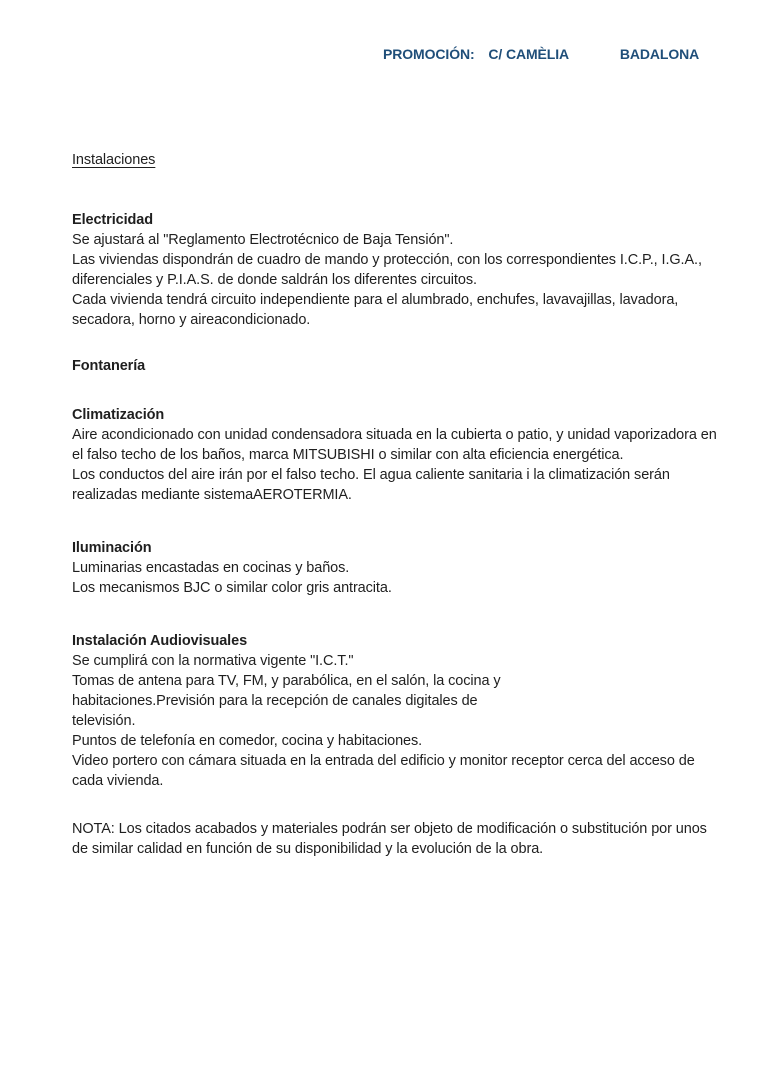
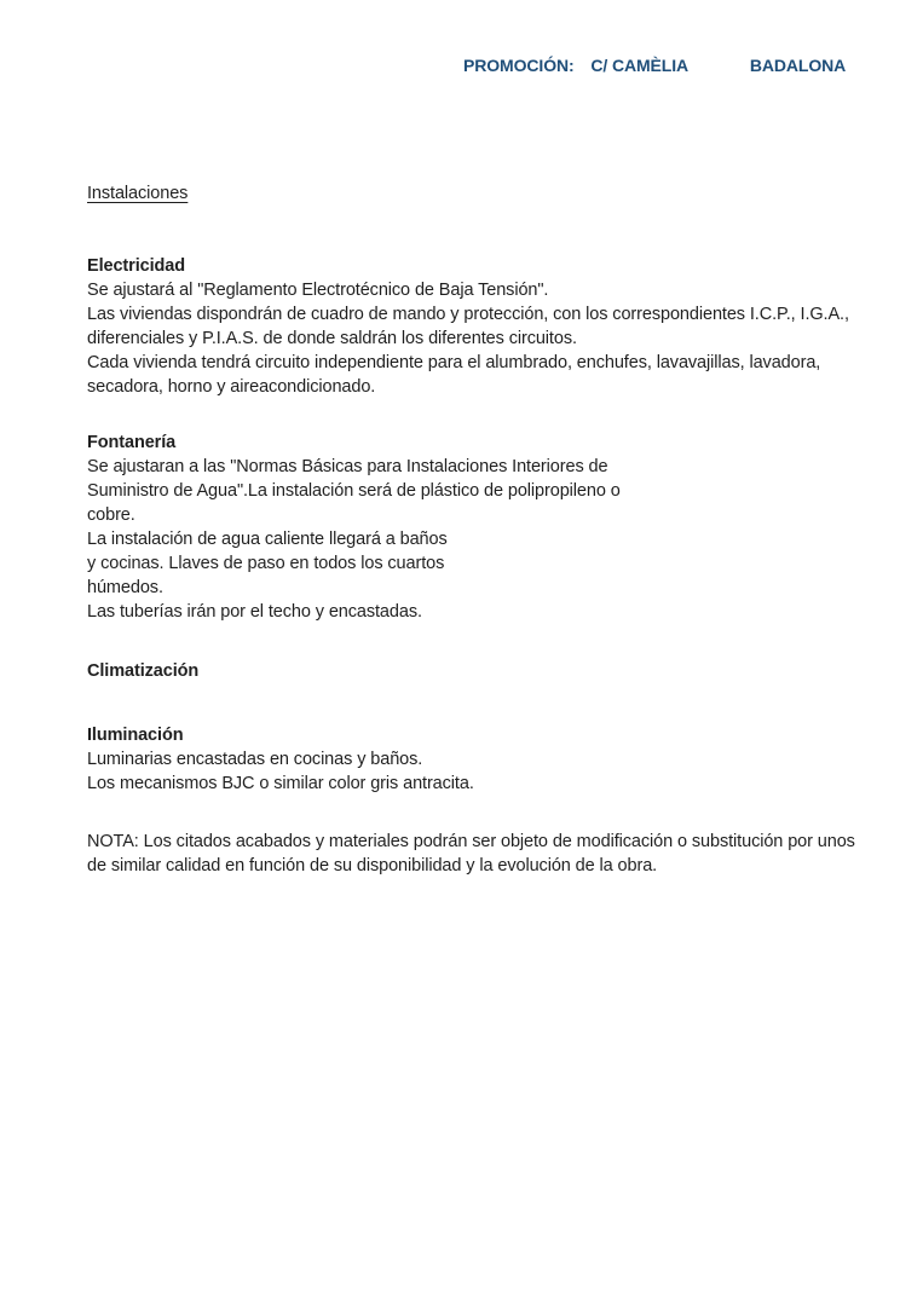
  PROMOCIÓN: C/ CAMÈLIA BADALONA
  Instalaciones
  Electricidad
  Se ajustará al "Reglamento Electrotécnico de Baja Tensión".
  Las viviendas dispondrán de cuadro de mando y protección, con los correspondientes I.C.P., I.G.A.,
  diferenciales y P.I.A.S. de donde saldrán los diferentes circuitos.
  Cada vivienda tendrá circuito independiente para el alumbrado, enchufes, lavavajillas, lavadora,
  secadora, horno y aireacondicionado.
  Fontanería
+ Se ajustaran a las "Normas Básicas para Instalaciones Interiores de
+ Suministro de Agua".La instalación será de plástico de polipropileno o
+ cobre.
+ La instalación de agua caliente llegará a baños
+ y cocinas. Llaves de paso en todos los cuartos
+ húmedos.
+ Las tuberías irán por el techo y encastadas.
  Climatización
- Aire acondicionado con unidad condensadora situada en la cubierta o patio, y unidad vaporizadora en
- el falso techo de los baños, marca MITSUBISHI o similar con alta eficiencia energética.
- Los conductos del aire irán por el falso techo. El agua caliente sanitaria i la climatización serán
- realizadas mediante sistemaAEROTERMIA.
  Iluminación
  Luminarias encastadas en cocinas y baños.
  Los mecanismos BJC o similar color gris antracita.
- Instalación Audiovisuales
- Se cumplirá con la normativa vigente "I.C.T."
- Tomas de antena para TV, FM, y parabólica, en el salón, la cocina y
- habitaciones.Previsión para la recepción de canales digitales de
- televisión.
- Puntos de telefonía en comedor, cocina y habitaciones.
- Video portero con cámara situada en la entrada del edificio y monitor receptor cerca del acceso de
- cada vivienda.
  NOTA: Los citados acabados y materiales podrán ser objeto de modificación o substitución por unos
  de similar calidad en función de su disponibilidad y la evolución de la obra.
